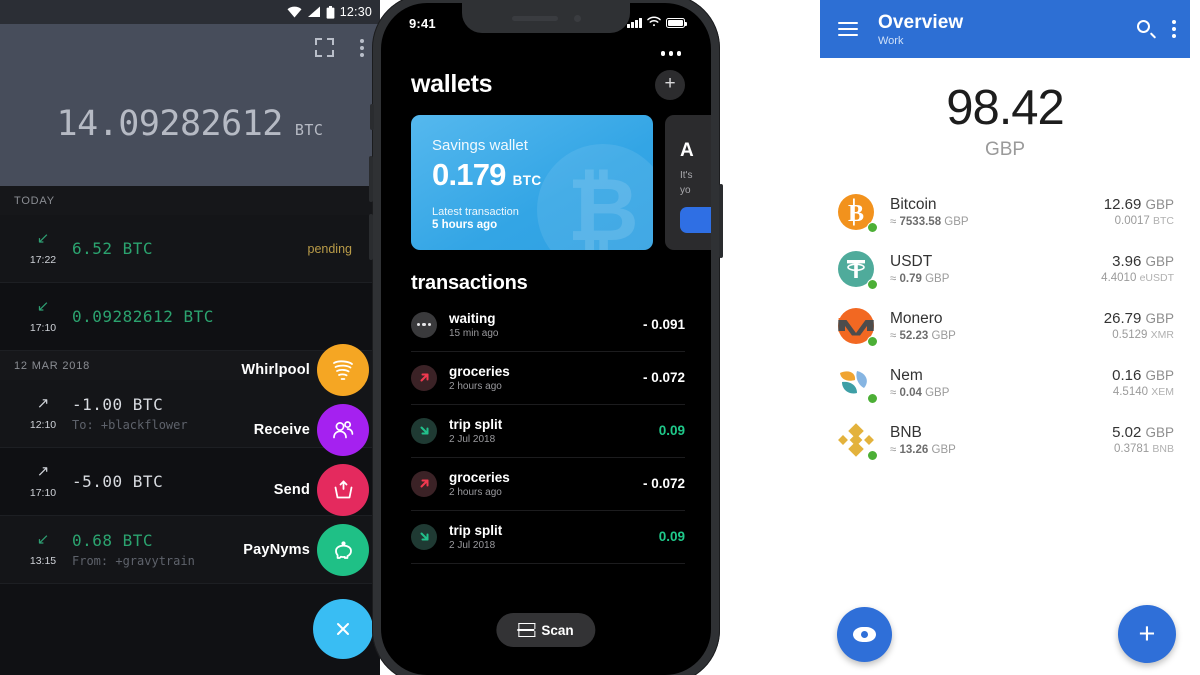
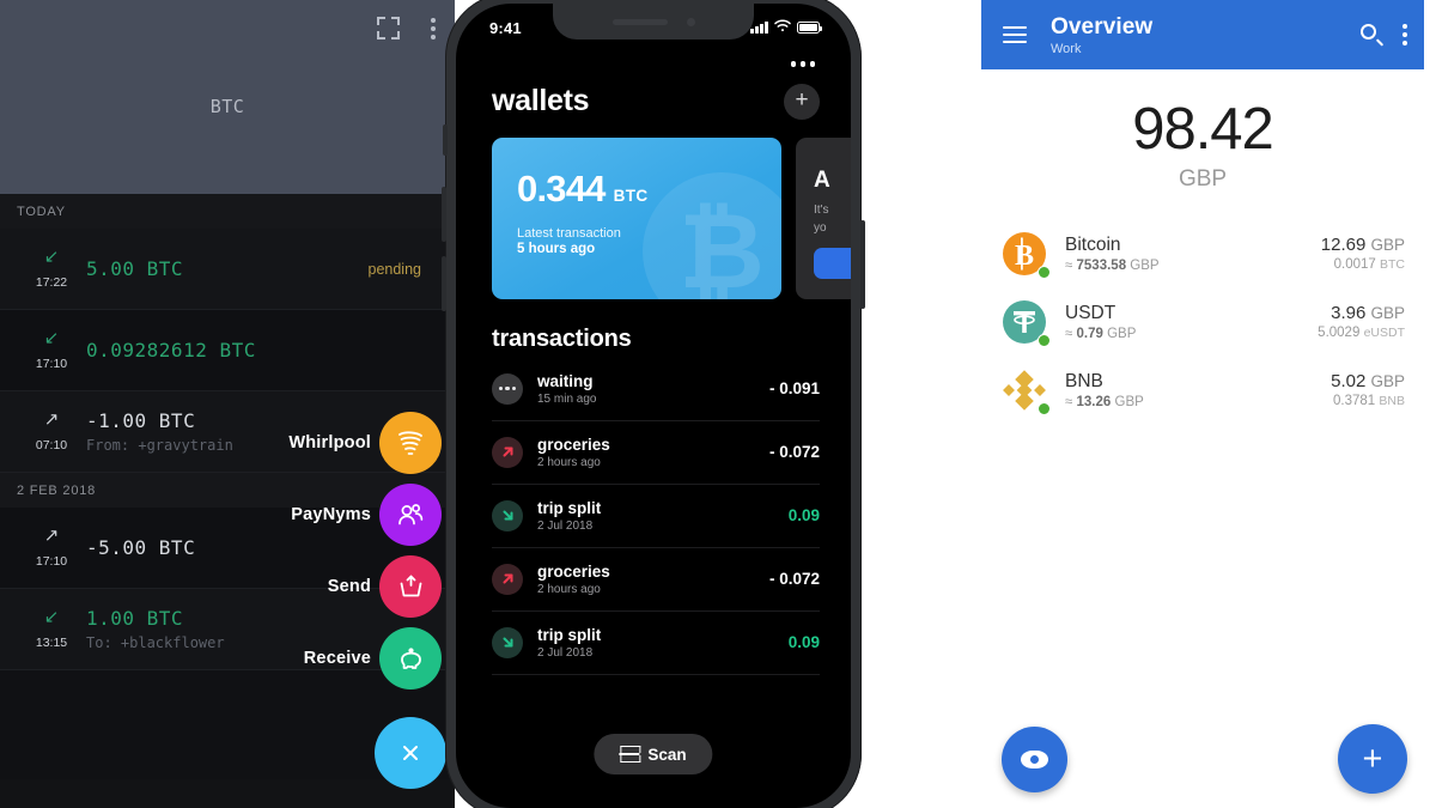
- 12:30
- 14.09282612
  BTC
  TODAY
  ↙
  17:22
- 6.52 BTC
+ 5.00 BTC
  pending
  ↙
  17:10
  0.09282612 BTC
- 12 MAR 2018
  ↗
- 12:10
+ 07:10
  -1.00 BTC
- To: +blackflower
+ From: +gravytrain
+ 2 FEB 2018
  ↗
  17:10
  -5.00 BTC
  ↙
  13:15
- 0.68 BTC
+ 1.00 BTC
- From: +gravytrain
+ To: +blackflower
  Whirlpool
- Receive
+ PayNyms
  Send
- PayNyms
+ Receive
  9:41
  wallets
  +
  ₿
- Savings wallet
- 0.179
+ 0.344
  BTC
  Latest transaction
  5 hours ago
  A
  It's
  yo
  transactions
  waiting
  15 min ago
  - 0.091
  groceries
  2 hours ago
  - 0.072
  trip split
  2 Jul 2018
  0.09
  groceries
  2 hours ago
  - 0.072
  trip split
  2 Jul 2018
  0.09
  Scan
  Overview
  Work
  98.42
  GBP
  B
  Bitcoin
  ≈ 7533.58 GBP
  12.69 GBP
  0.0017 BTC
  USDT
  ≈ 0.79 GBP
  3.96 GBP
- 4.4010 eUSDT
+ 5.0029 eUSDT
- Monero
- ≈ 52.23 GBP
- 26.79 GBP
- 0.5129 XMR
- Nem
- ≈ 0.04 GBP
- 0.16 GBP
- 4.5140 XEM
  BNB
  ≈ 13.26 GBP
  5.02 GBP
  0.3781 BNB
  +
